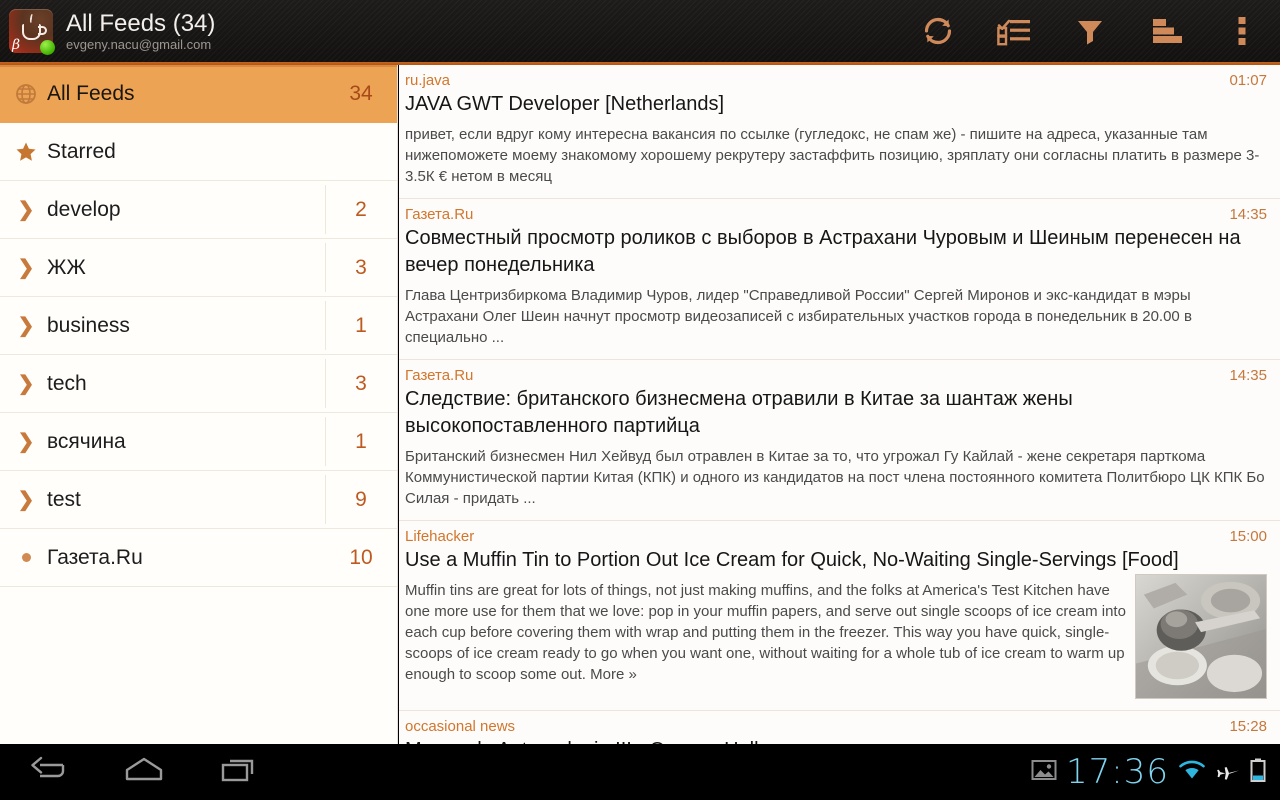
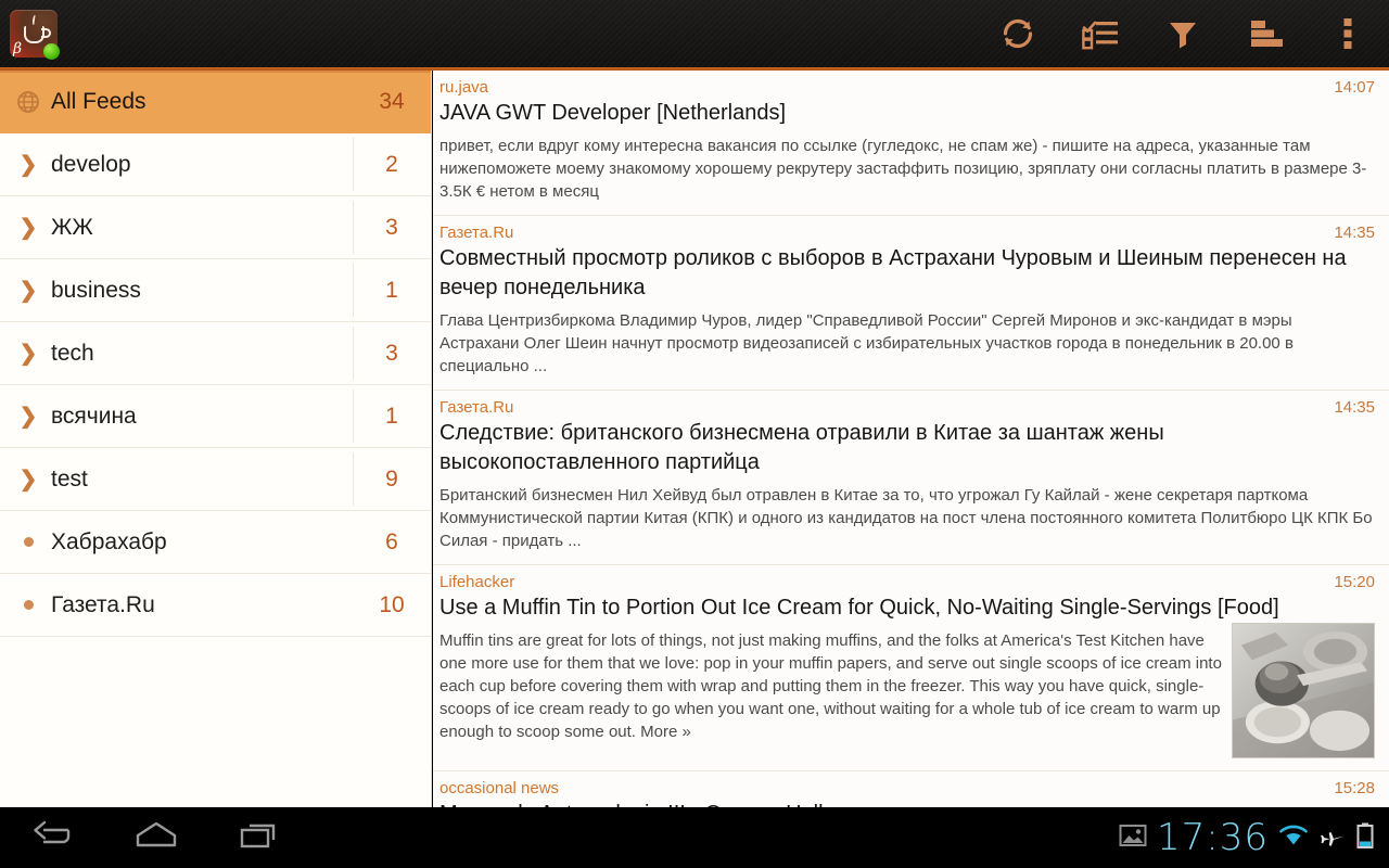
  β
- All Feeds (34)
- evgeny.nacu@gmail.com
  All Feeds
  34
- Starred
  ❯
  develop
  2
  ❯
  ЖЖ
  3
  ❯
  business
  1
  ❯
  tech
  3
  ❯
  всячина
  1
  ❯
  test
  9
+ Хабрахабр
+ 6
  Газета.Ru
  10
  ru.java
- 01:07
+ 14:07
  JAVA GWT Developer [Netherlands]
  привет, если вдруг кому интересна вакансия по ссылке (гугледокс, не спам же) - пишите на адреса, указанные там нижепоможете моему знакомому хорошему рекрутеру застаффить позицию, зряплату они согласны платить в размере 3-3.5К € нетом в месяц
  Газета.Ru
  14:35
  Совместный просмотр роликов с выборов в Астрахани Чуровым и Шеиным перенесен на вечер понедельника
  Глава Центризбиркома Владимир Чуров, лидер "Справедливой России" Сергей Миронов и экс-кандидат в мэры Астрахани Олег Шеин начнут просмотр видеозаписей с избирательных участков города в понедельник в 20.00 в специально ...
  Газета.Ru
  14:35
  Следствие: британского бизнесмена отравили в Китае за шантаж жены высокопоставленного партийца
  Британский бизнесмен Нил Хейвуд был отравлен в Китае за то, что угрожал Гу Кайлай - жене секретаря парткома Коммунистической партии Китая (КПК) и одного из кандидатов на пост члена постоянного комитета Политбюро ЦК КПК Бо Силая - придать ...
  Lifehacker
- 15:00
+ 15:20
  Use a Muffin Tin to Portion Out Ice Cream for Quick, No-Waiting Single-Servings [Food]
  Muffin tins are great for lots of things, not just making muffins, and the folks at America's Test Kitchen have one more use for them that we love: pop in your muffin papers, and serve out single scoops of ice cream into each cup before covering them with wrap and putting them in the freezer. This way you have quick, single-scoops of ice cream ready to go when you want one, without waiting for a whole tub of ice cream to warm up enough to scoop some out. More »
  occasional news
  15:28
  17:36
